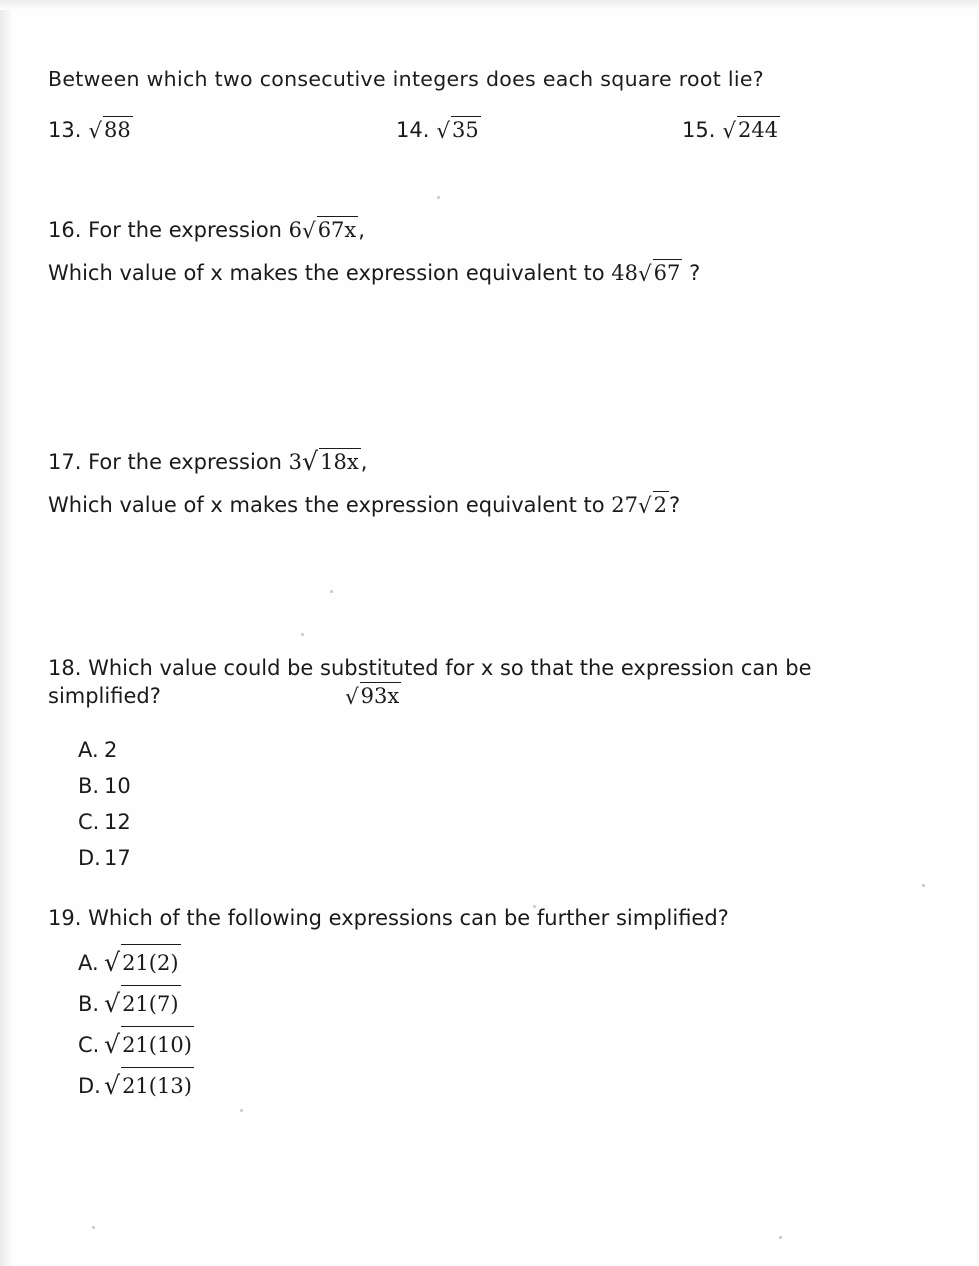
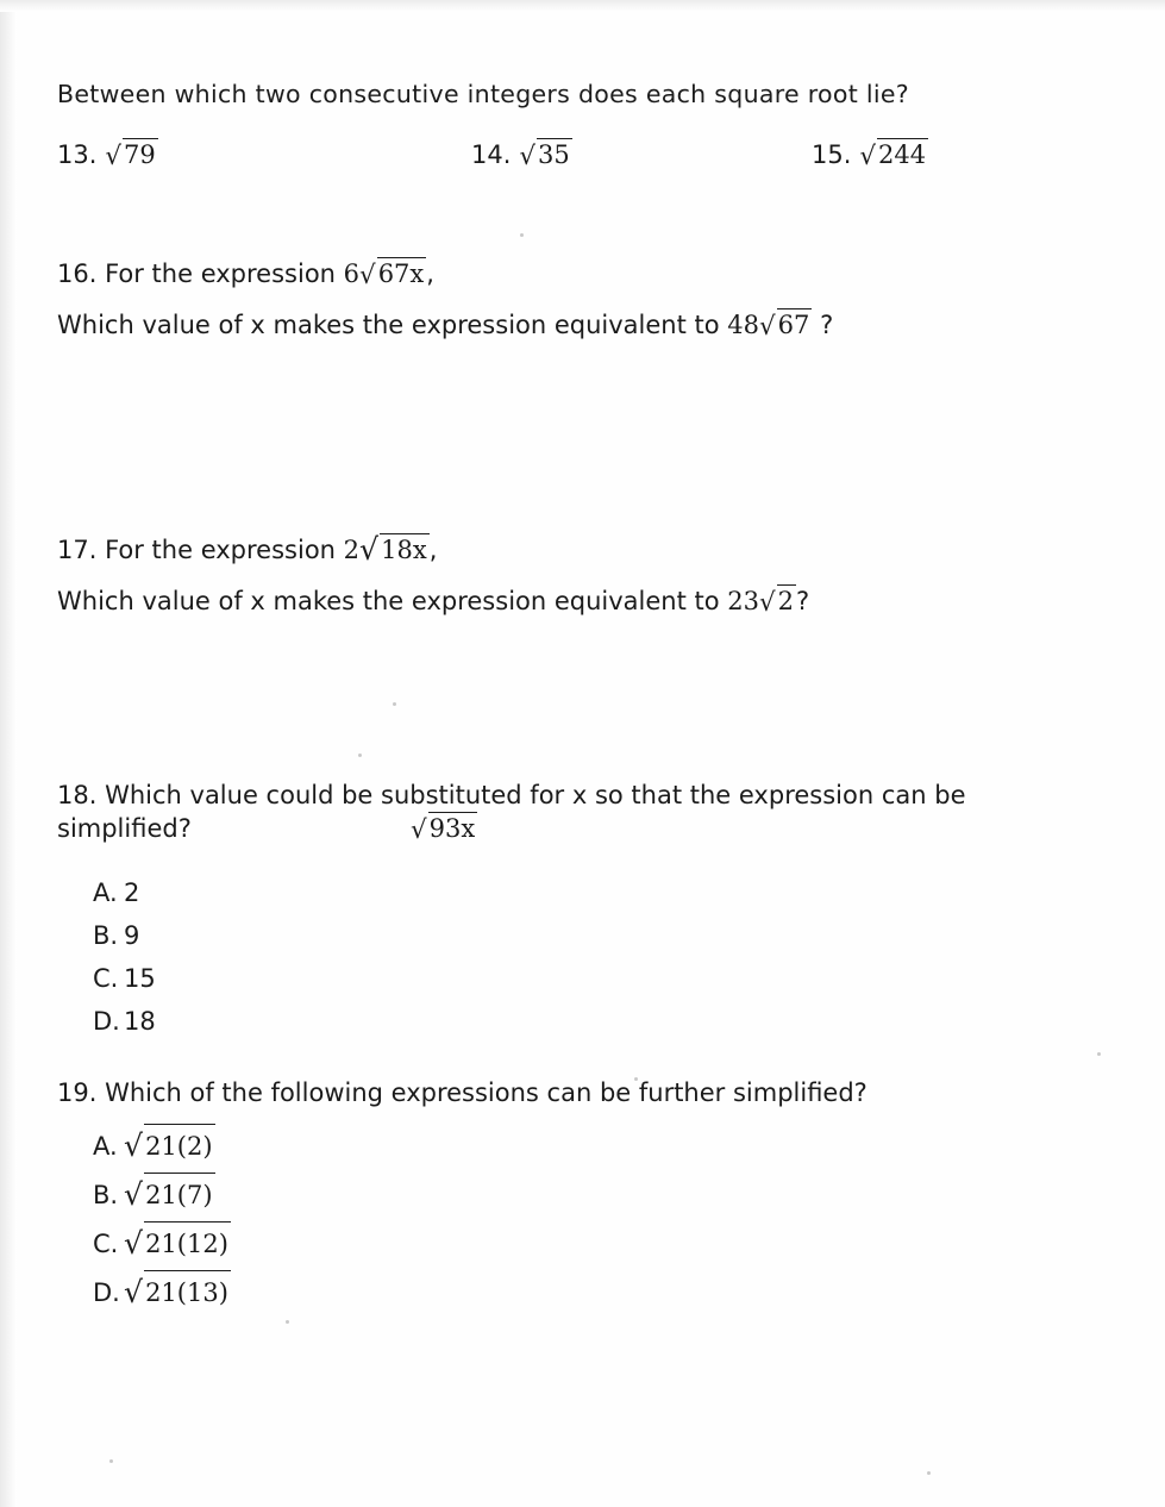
  Between which two consecutive integers does each square root lie?
- 13. √88
+ 13. √79
  14. √35
  15. √244
  16. For the expression 6√67x,
  Which value of x makes the expression equivalent to 48√67 ?
- 17. For the expression 3√18x,
+ 17. For the expression 2√18x,
- Which value of x makes the expression equivalent to 27√2?
+ Which value of x makes the expression equivalent to 23√2?
  18. Which value could be substituted for x so that the expression can be
  simplified?
  √93x
  A. 2
- B. 10
+ B. 9
- C. 12
+ C. 15
- D. 17
+ D. 18
  19. Which of the following expressions can be further simplified?
  A. √21(2)
  B. √21(7)
- C. √21(10)
+ C. √21(12)
  D. √21(13)
